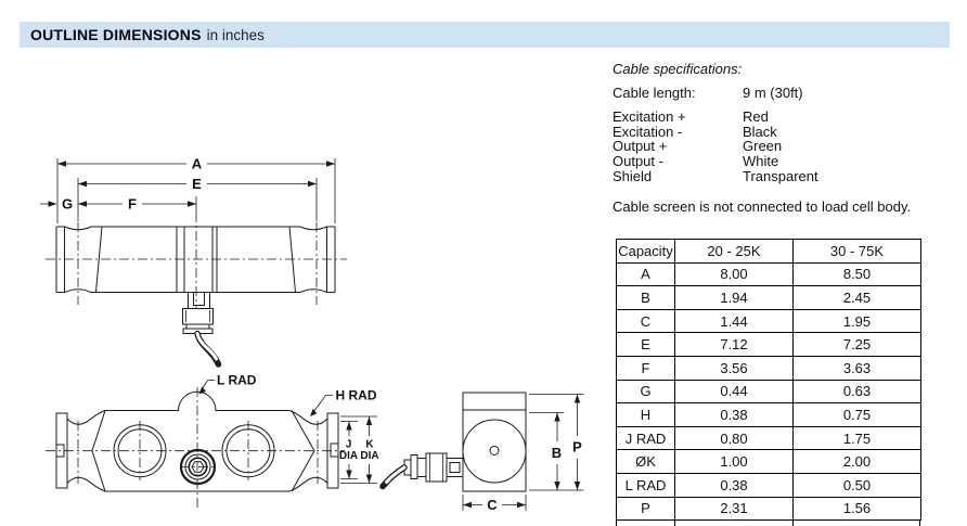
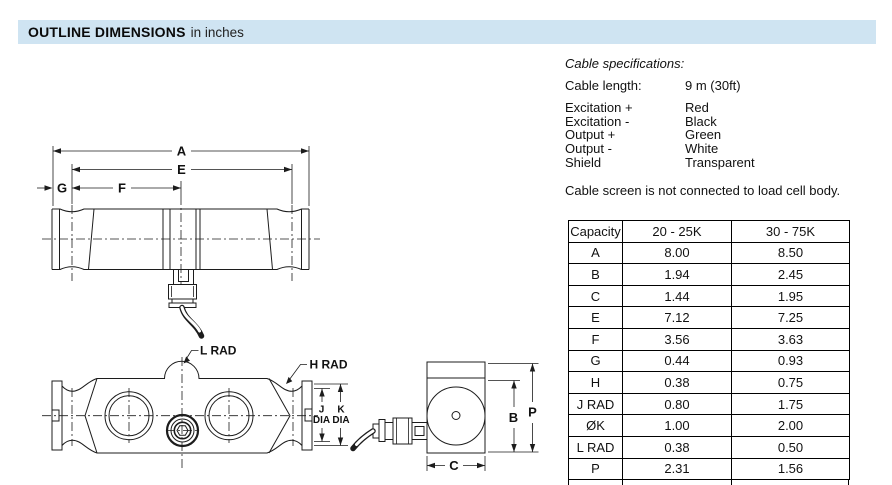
  OUTLINE DIMENSIONS
  in inches
  Cable specifications:
  Cable length:
  9 m (30ft)
  Excitation +
  Red
  Excitation -
  Black
  Output +
  Green
  Output -
  White
  Shield
  Transparent
  Cable screen is not connected to load cell body.
  Capacity	20 - 25K	30 - 75K
  A	8.00	8.50
  B	1.94	2.45
  C	1.44	1.95
  E	7.12	7.25
  F	3.56	3.63
- G	0.44	0.63
+ G	0.44	0.93
  H	0.38	0.75
  J RAD	0.80	1.75
  ØK	1.00	2.00
  L RAD	0.38	0.50
  P	2.31	1.56
  A
  E
  F
  G
  L RAD
  H RAD
  J
  DIA
  K
  DIA
  B
  P
  C
